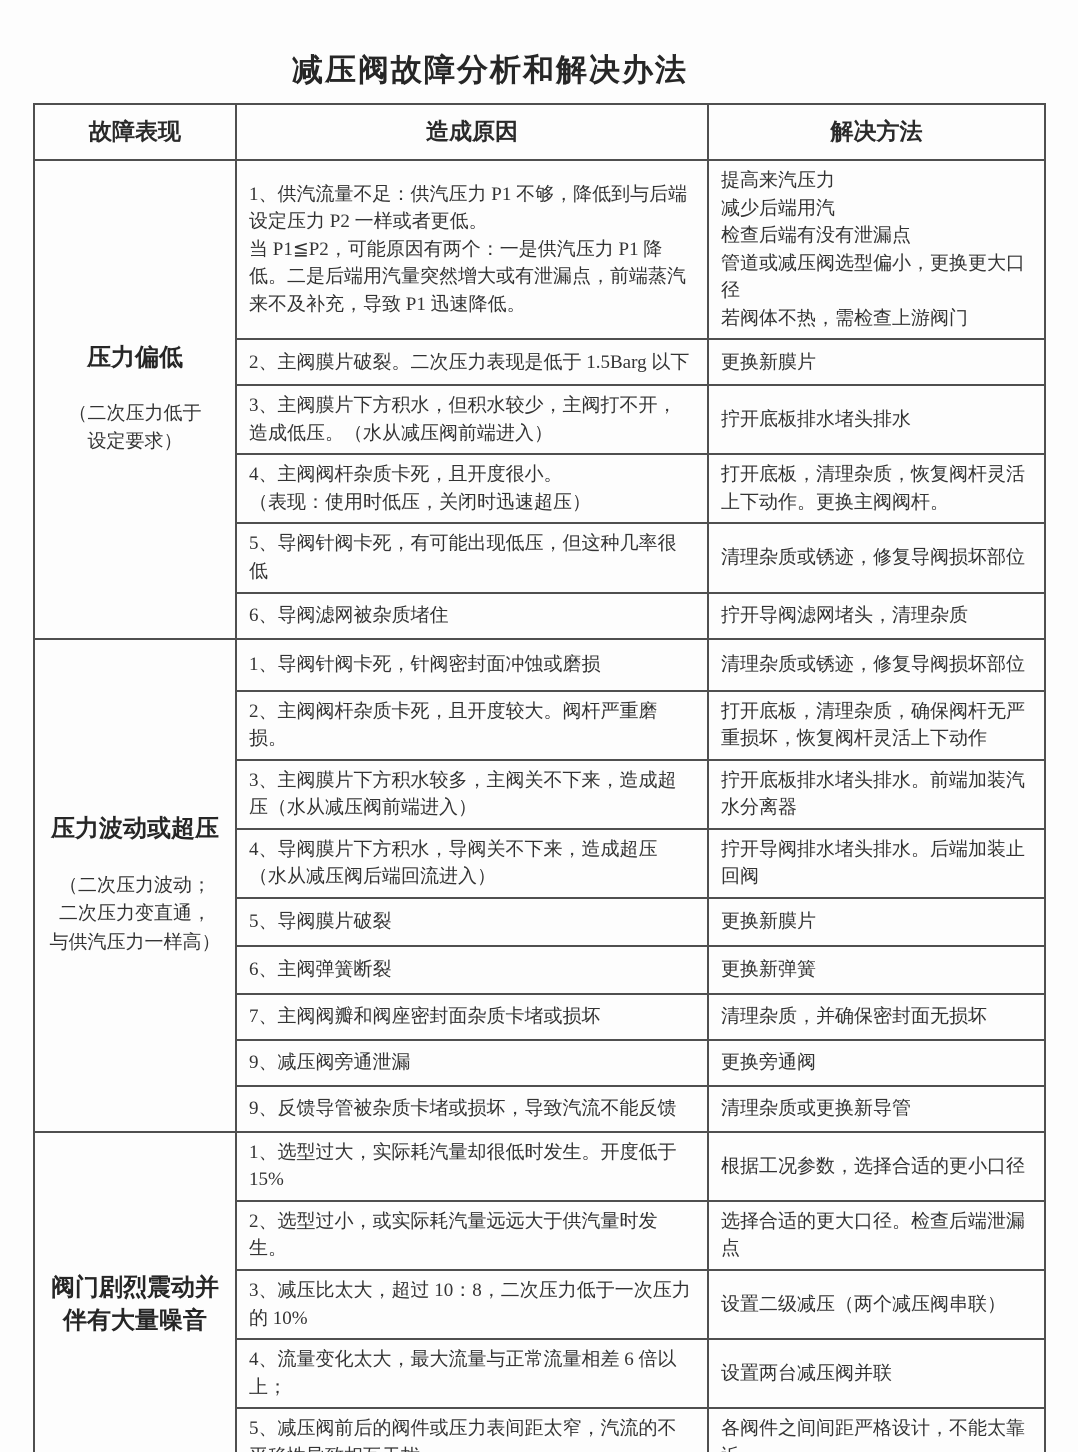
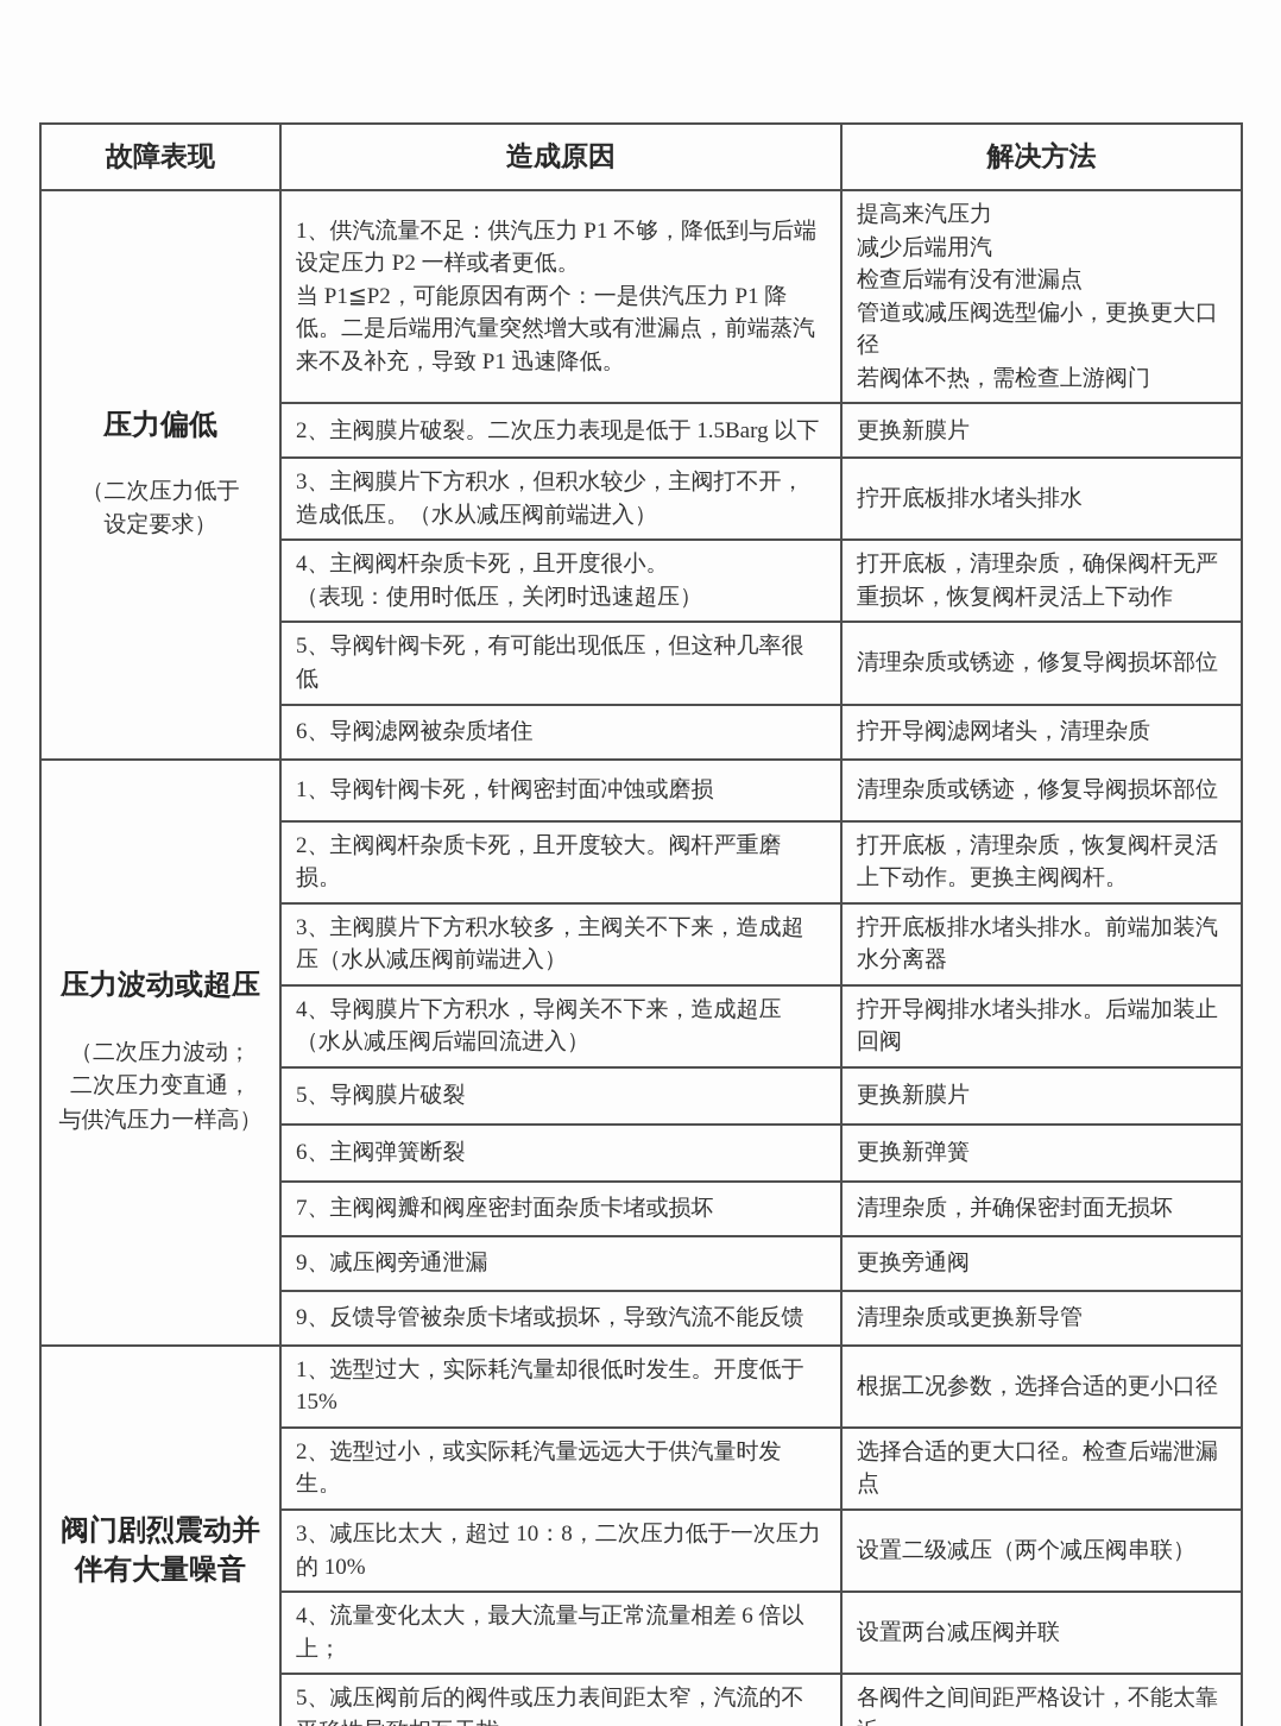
- 减压阀故障分析和解决办法
  故障表现	造成原因	解决方法
  压力偏低 （二次压力低于 设定要求）	1、供汽流量不足：供汽压力 P1 不够，降低到与后端设定压力 P2 一样或者更低。 当 P1≦P2，可能原因有两个：一是供汽压力 P1 降低。二是后端用汽量突然增大或有泄漏点，前端蒸汽来不及补充，导致 P1 迅速降低。	提高来汽压力 减少后端用汽 检查后端有没有泄漏点 管道或减压阀选型偏小，更换更大口径 若阀体不热，需检查上游阀门
  2、主阀膜片破裂。二次压力表现是低于 1.5Barg 以下	更换新膜片
  3、主阀膜片下方积水，但积水较少，主阀打不开，造成低压。（水从减压阀前端进入）	拧开底板排水堵头排水
- 4、主阀阀杆杂质卡死，且开度很小。 （表现：使用时低压，关闭时迅速超压）	打开底板，清理杂质，恢复阀杆灵活上下动作。更换主阀阀杆。
+ 4、主阀阀杆杂质卡死，且开度很小。 （表现：使用时低压，关闭时迅速超压）	打开底板，清理杂质，确保阀杆无严重损坏，恢复阀杆灵活上下动作
  5、导阀针阀卡死，有可能出现低压，但这种几率很低	清理杂质或锈迹，修复导阀损坏部位
  6、导阀滤网被杂质堵住	拧开导阀滤网堵头，清理杂质
  压力波动或超压 （二次压力波动； 二次压力变直通， 与供汽压力一样高）	1、导阀针阀卡死，针阀密封面冲蚀或磨损	清理杂质或锈迹，修复导阀损坏部位
- 2、主阀阀杆杂质卡死，且开度较大。阀杆严重磨损。	打开底板，清理杂质，确保阀杆无严重损坏，恢复阀杆灵活上下动作
+ 2、主阀阀杆杂质卡死，且开度较大。阀杆严重磨损。	打开底板，清理杂质，恢复阀杆灵活上下动作。更换主阀阀杆。
  3、主阀膜片下方积水较多，主阀关不下来，造成超压（水从减压阀前端进入）	拧开底板排水堵头排水。前端加装汽水分离器
  4、导阀膜片下方积水，导阀关不下来，造成超压（水从减压阀后端回流进入）	拧开导阀排水堵头排水。后端加装止回阀
  5、导阀膜片破裂	更换新膜片
  6、主阀弹簧断裂	更换新弹簧
  7、主阀阀瓣和阀座密封面杂质卡堵或损坏	清理杂质，并确保密封面无损坏
  9、减压阀旁通泄漏	更换旁通阀
  9、反馈导管被杂质卡堵或损坏，导致汽流不能反馈	清理杂质或更换新导管
  阀门剧烈震动并伴有大量噪音	1、选型过大，实际耗汽量却很低时发生。开度低于 15%	根据工况参数，选择合适的更小口径
  2、选型过小，或实际耗汽量远远大于供汽量时发生。	选择合适的更大口径。检查后端泄漏点
  3、减压比太大，超过 10：8，二次压力低于一次压力的 10%	设置二级减压（两个减压阀串联）
  4、流量变化太大，最大流量与正常流量相差 6 倍以上；	设置两台减压阀并联
  5、减压阀前后的阀件或压力表间距太窄，汽流的不	各阀件之间间距严格设计，不能太靠
